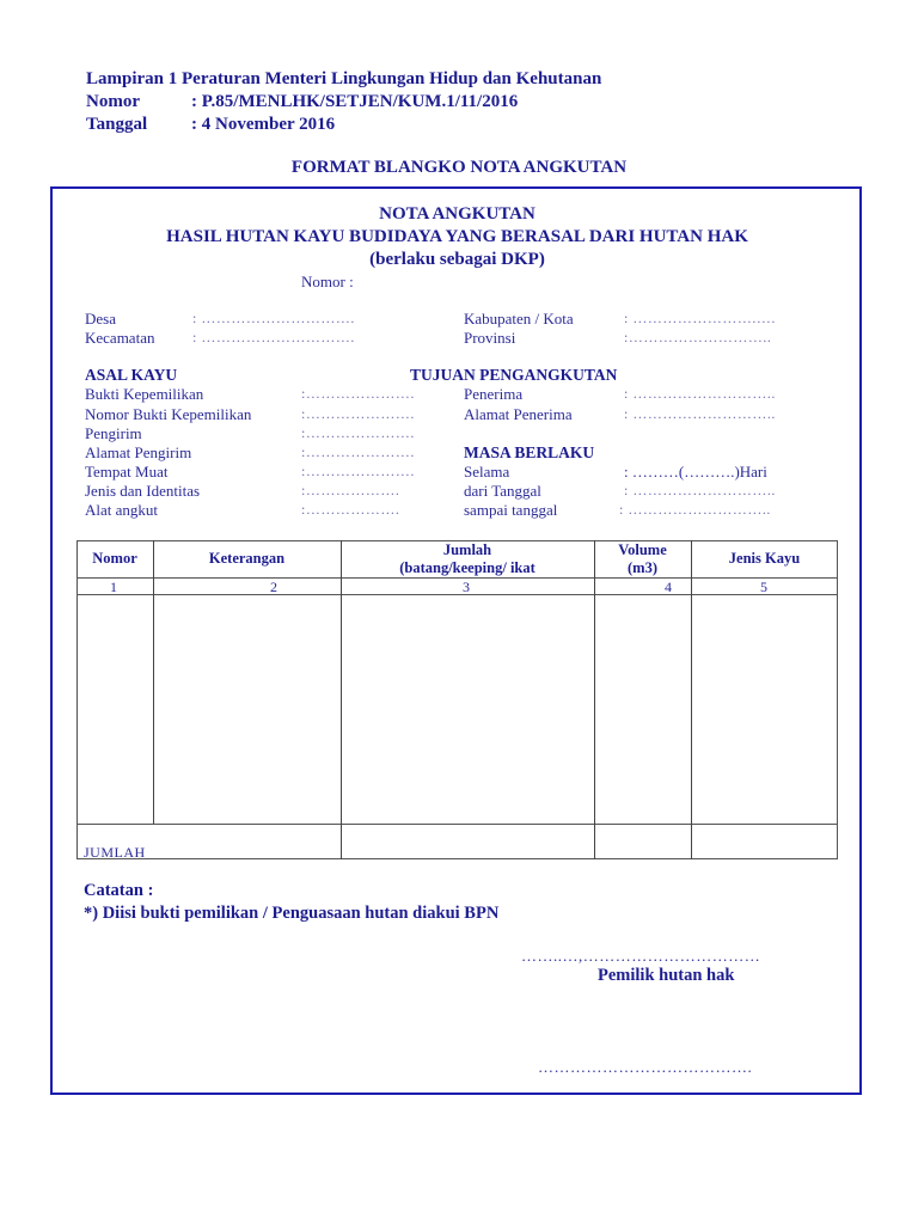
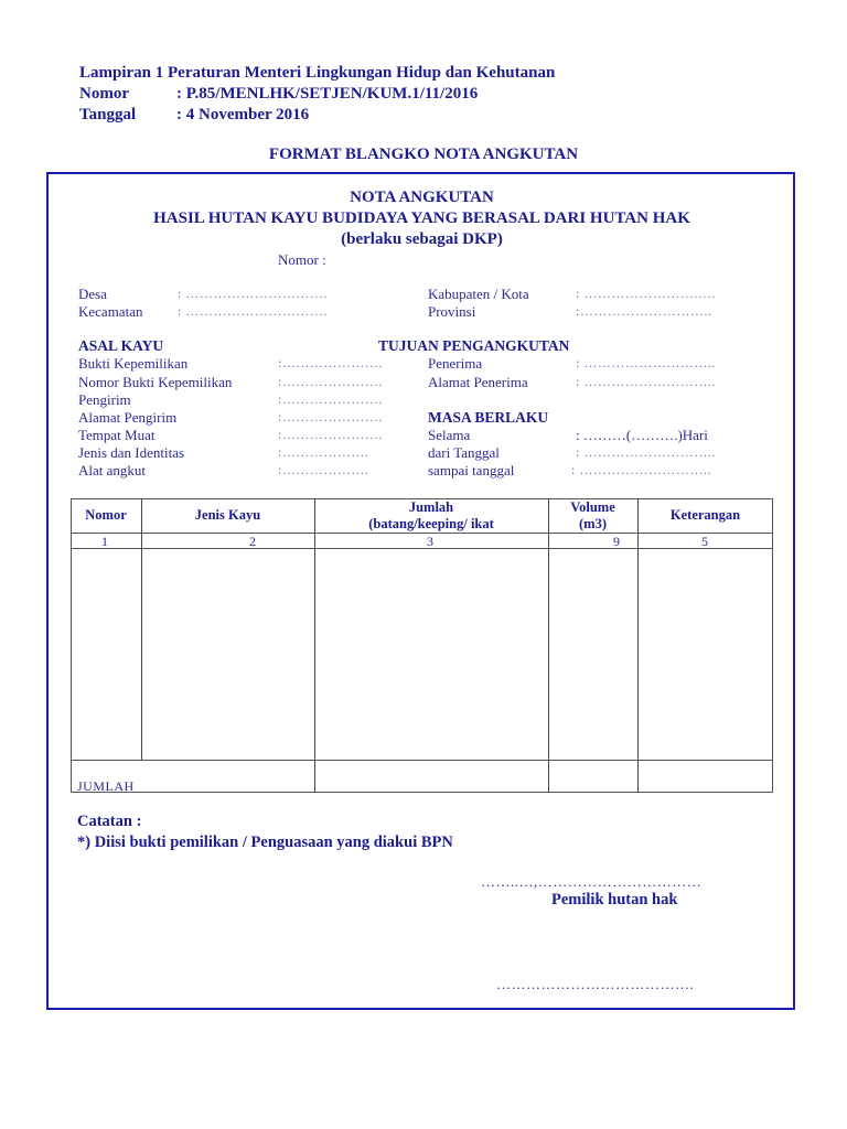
  Lampiran 1 Peraturan Menteri Lingkungan Hidup dan Kehutanan
  Nomor
  : P.85/MENLHK/SETJEN/KUM.1/11/2016
  Tanggal
  : 4 November 2016
  FORMAT BLANGKO NOTA ANGKUTAN
  NOTA ANGKUTAN
  HASIL HUTAN KAYU BUDIDAYA YANG BERASAL DARI HUTAN HAK
  (berlaku sebagai DKP)
  Nomor :
  Desa
  : ………………………….
  Kecamatan
  : ………………………….
  Kabupaten / Kota
  : …………………….….
  Provinsi
  :………………………..
  ASAL KAYU
  Bukti Kepemilikan
  :………………….
  Nomor Bukti Kepemilikan
  :………………….
  Pengirim
  :………………….
  Alamat Pengirim
  :………………….
  Tempat Muat
  :………………….
  Jenis dan Identitas
  :……………….
  Alat angkut
  :……………….
  TUJUAN PENGANGKUTAN
  Penerima
  : ………………………..
  Alamat Penerima
  : ………………………..
  MASA BERLAKU
  Selama
  : ………(……….)Hari
  dari Tanggal
  : ………………………..
  sampai tanggal
  : ………………………..
  Nomor
- Keterangan
+ Jenis Kayu
  Jumlah
  (batang/keeping/ ikat
  Volume
  (m3)
- Jenis Kayu
+ Keterangan
  1
  2
  3
- 4
+ 9
  5
  JUMLAH
  Catatan :
- *) Diisi bukti pemilikan / Penguasaan hutan diakui BPN
+ *) Diisi bukti pemilikan / Penguasaan yang diakui BPN
  ……..…,……………………………
  Pemilik hutan hak
  ………………………………….
